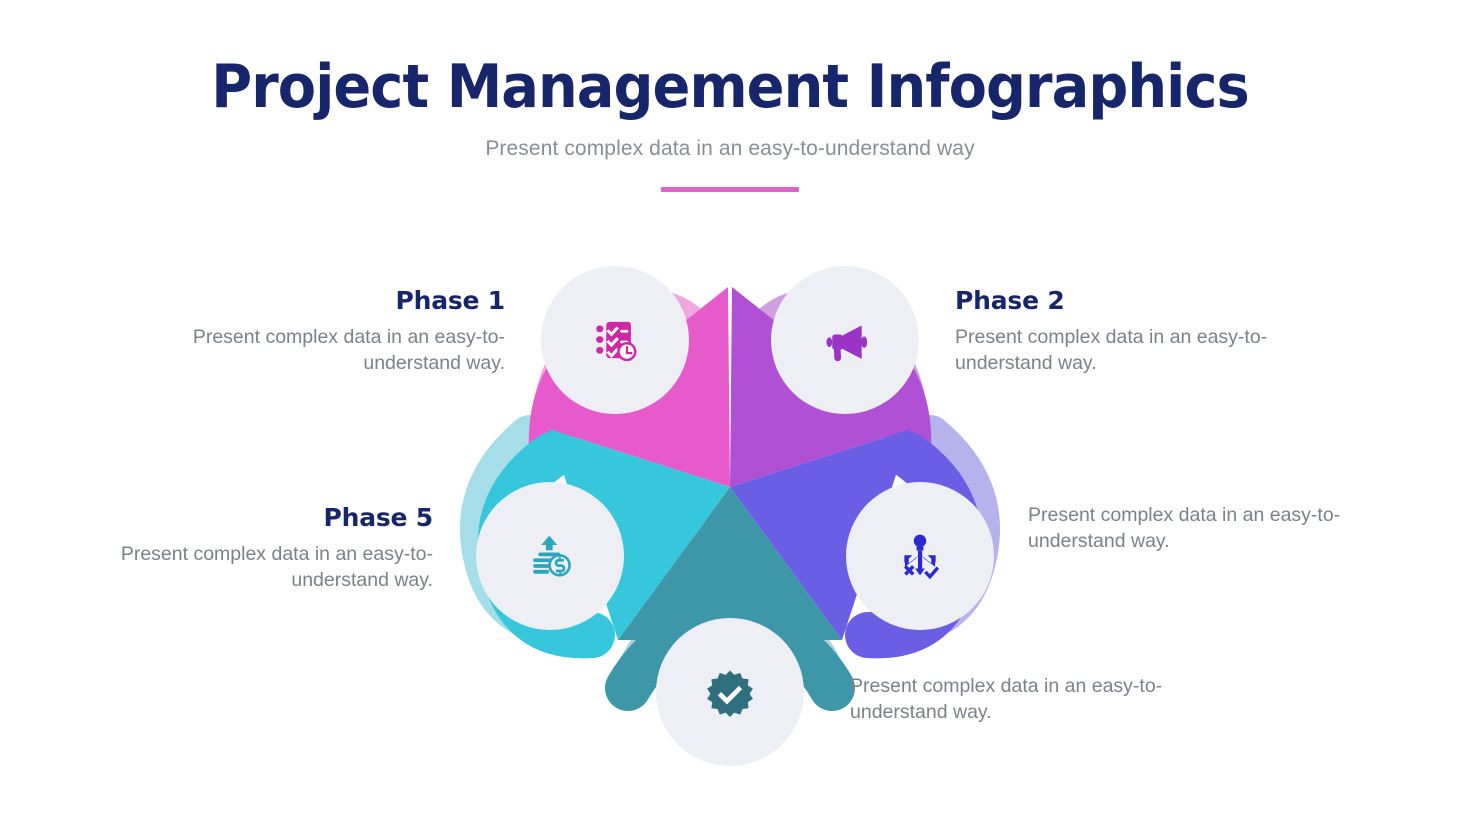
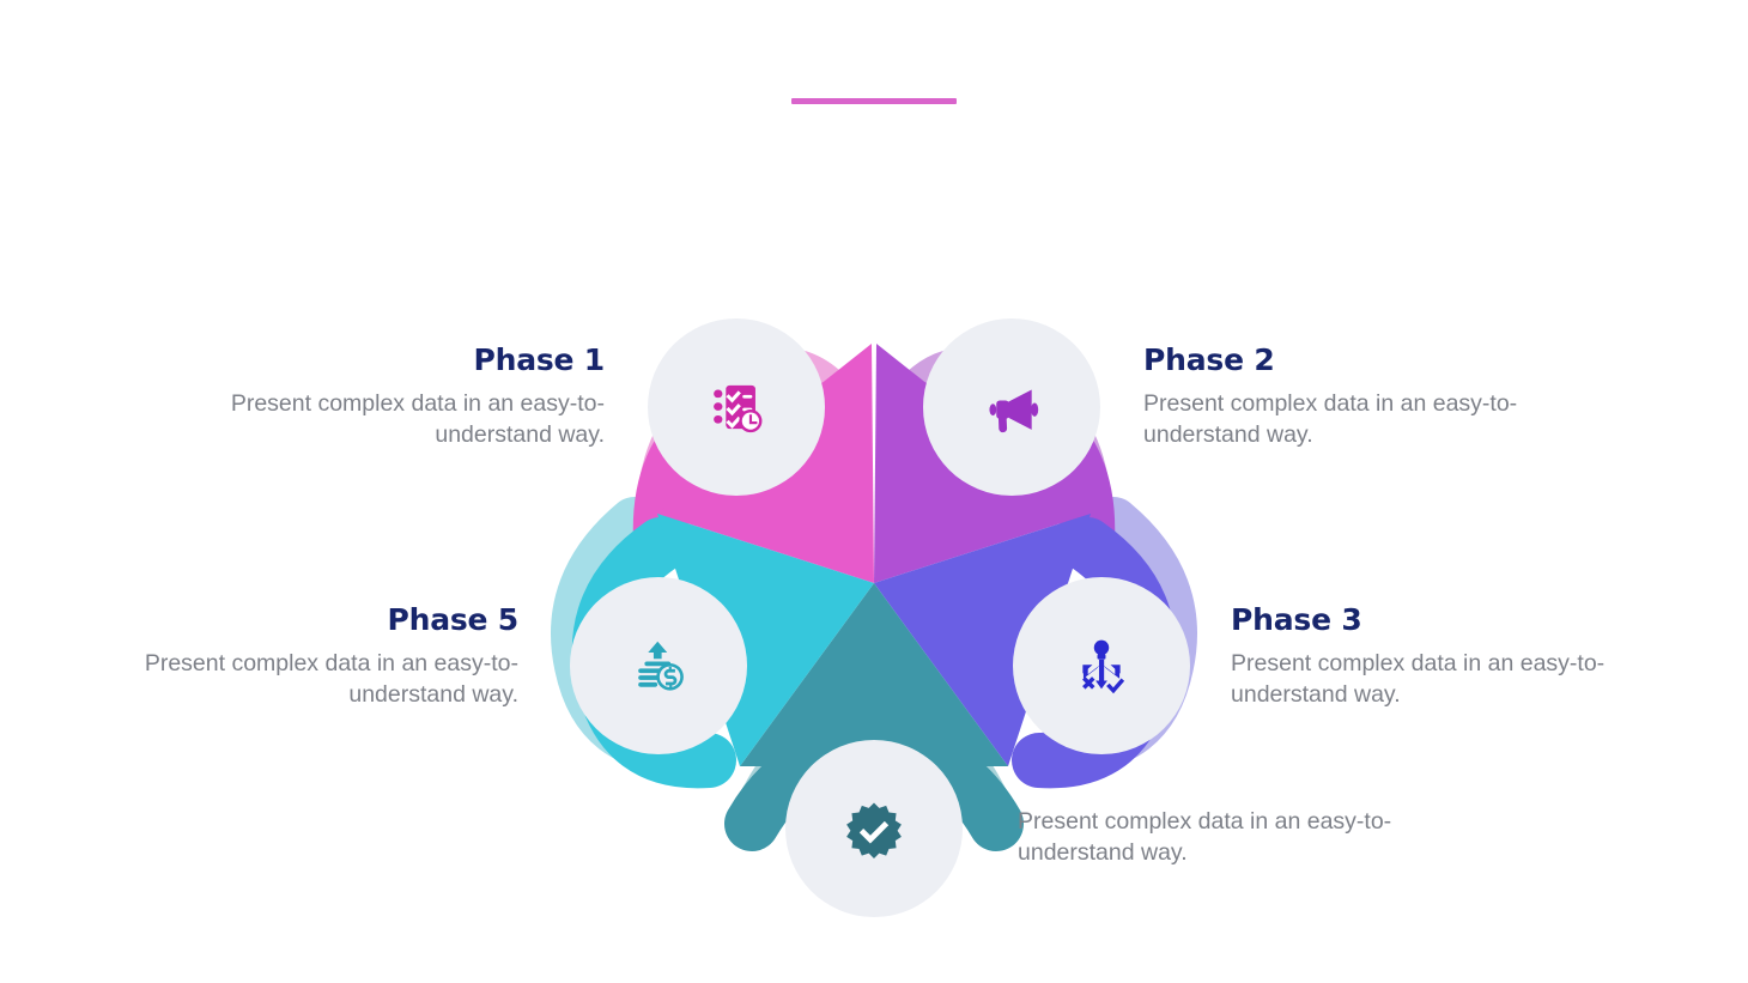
- Project Management Infographics
- Present complex data in an easy-to-understand way
  Phase 1
  Present complex data in an easy-to-understand way.
  Phase 2
  Present complex data in an easy-to-understand way.
+ Phase 3
  Present complex data in an easy-to-understand way.
  Present complex data in an easy-to-understand way.
  Phase 5
  Present complex data in an easy-to-understand way.
